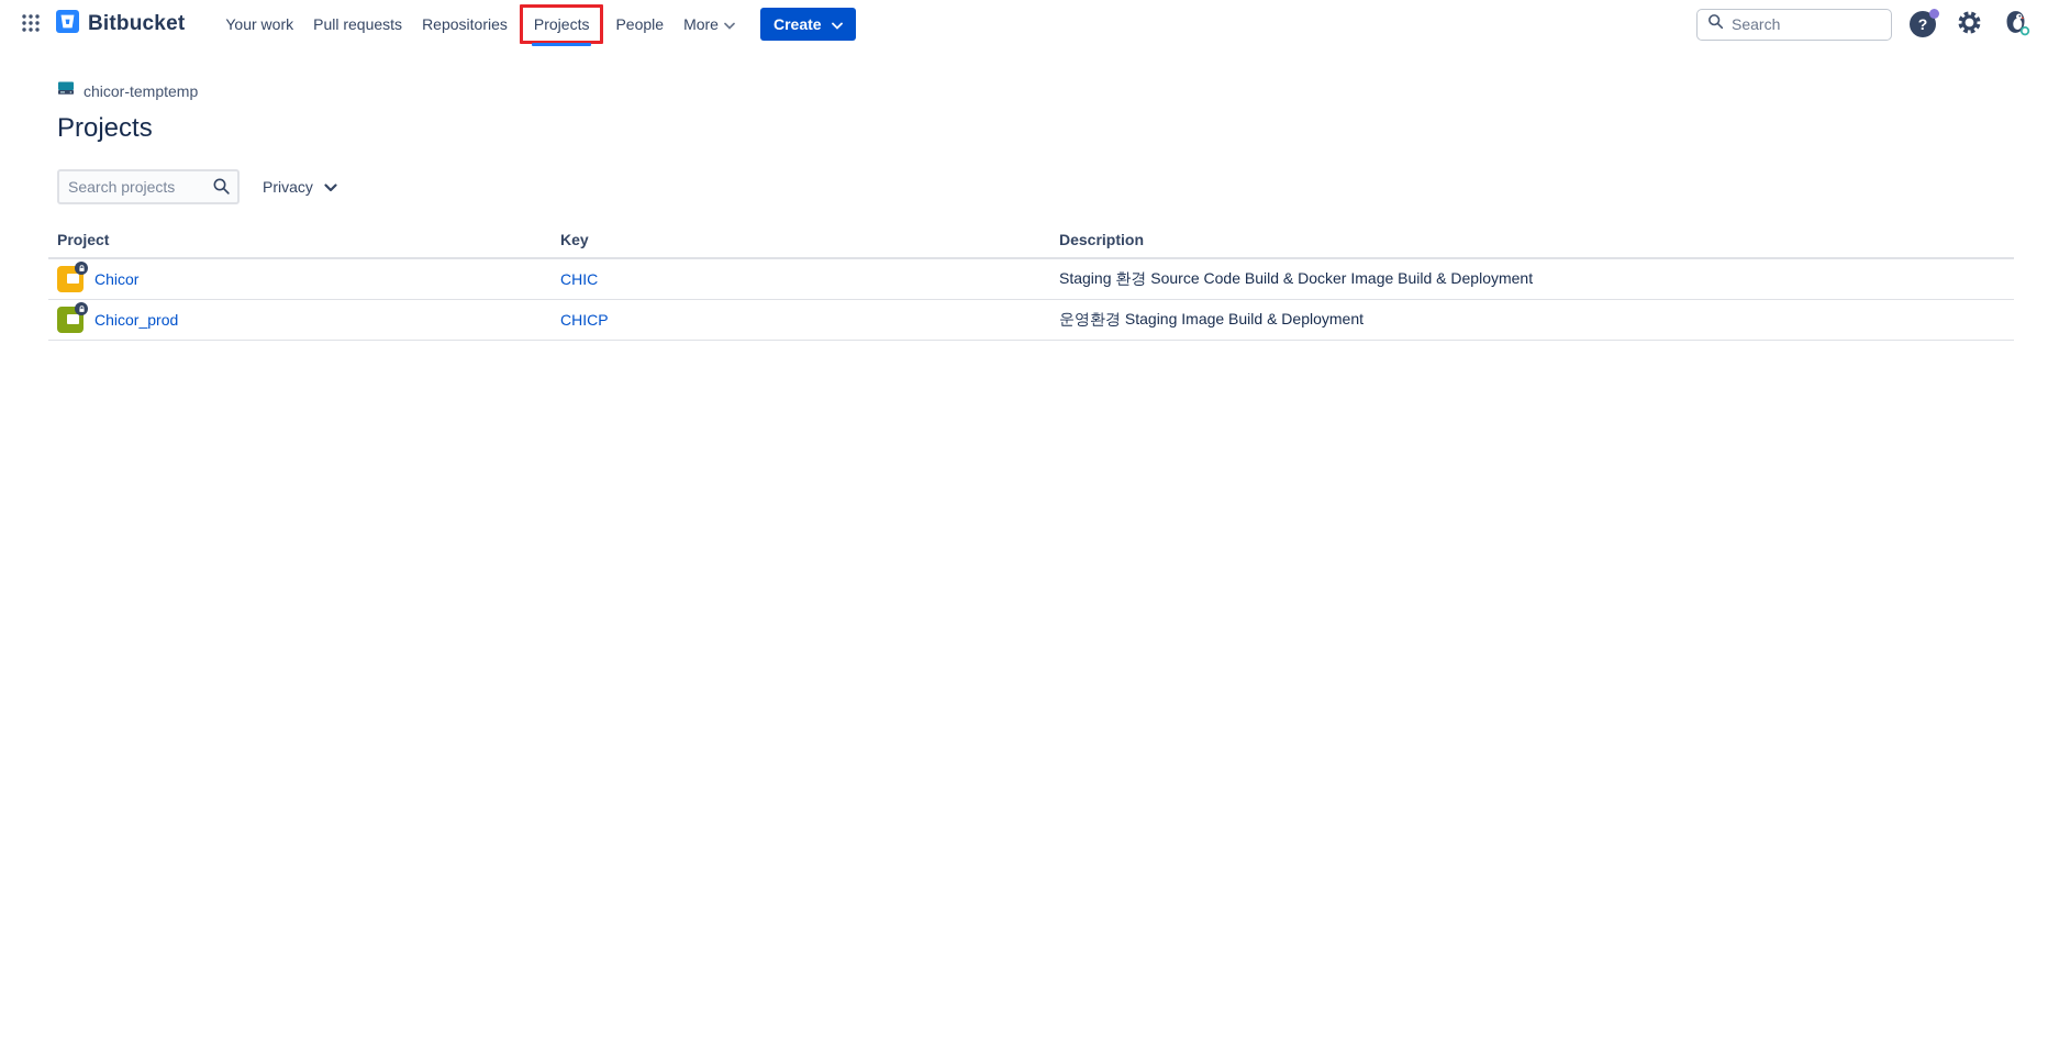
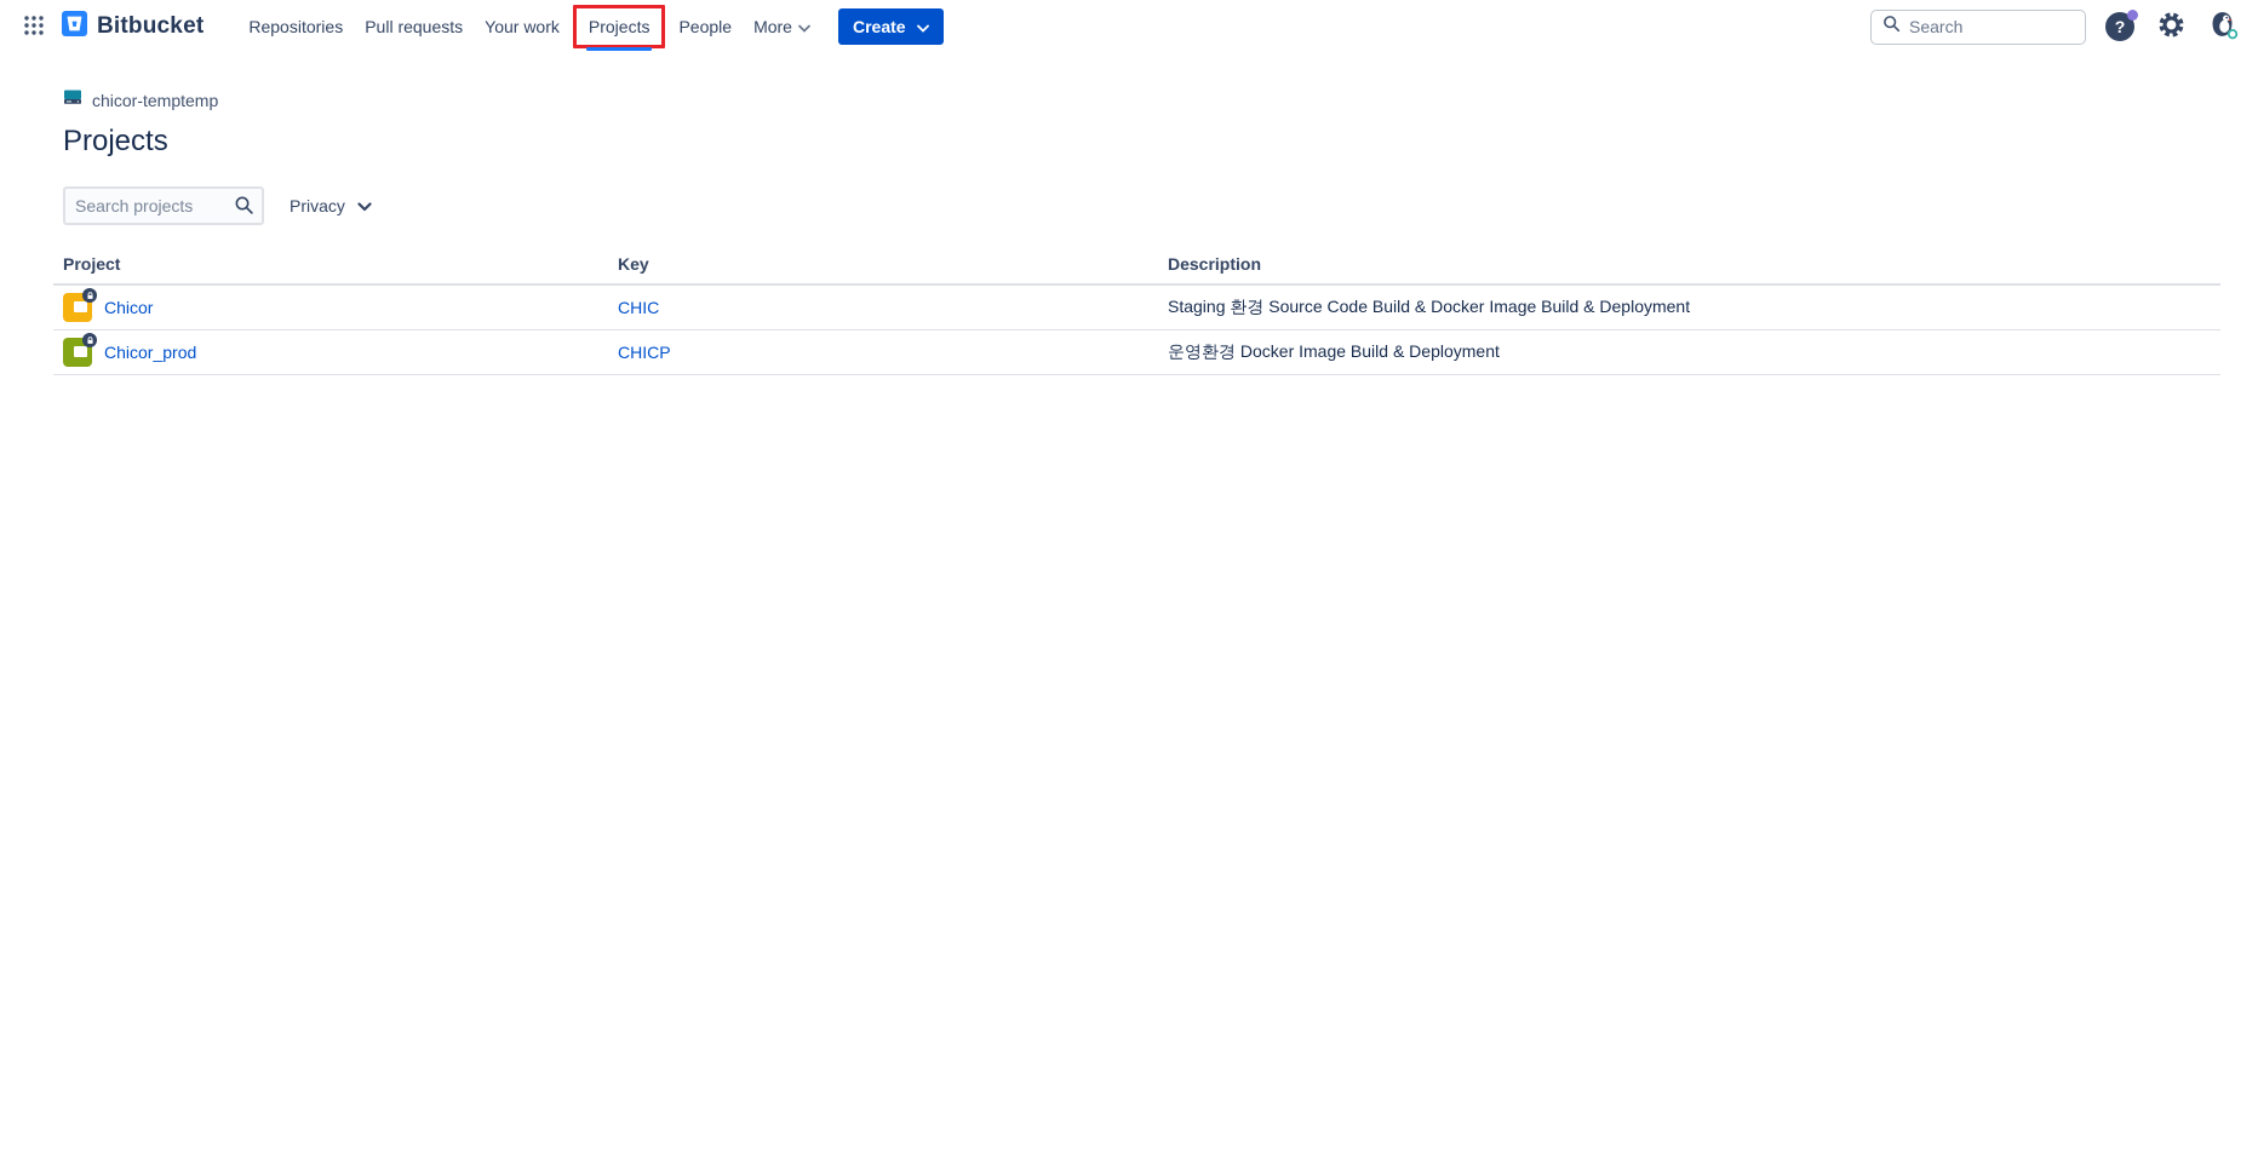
  Bitbucket
- Your work
+ Repositories
  Pull requests
- Repositories
+ Your work
  Projects
  People
  More
  Create
  Search
  ?
  chicor-temptemp
  Projects
  Search projects
  Privacy
  Project	Key	Description
  Chicor	CHIC	Staging 환경 Source Code Build & Docker Image Build & Deployment
- Chicor_prod	CHICP	운영환경 Staging Image Build & Deployment
+ Chicor_prod	CHICP	운영환경 Docker Image Build & Deployment
